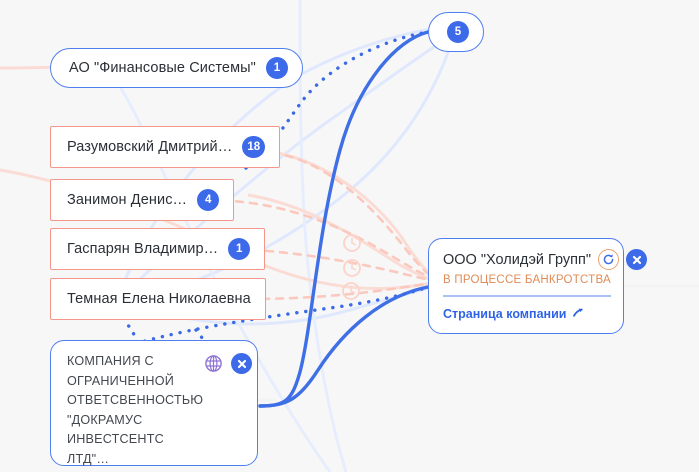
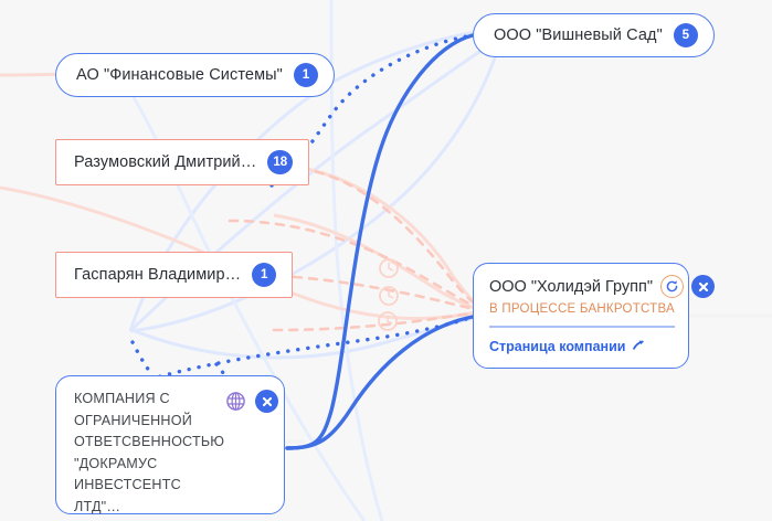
  АО "Финансовые Системы"
  1
+ ООО "Вишневый Сад"
  5
  Разумовский Дмитрий…
  18
- Занимон Денис…
- 4
  Гаспарян Владимир…
  1
- Темная Елена Николаевна
  ООО "Холидэй Групп"
  В ПРОЦЕССЕ БАНКРОТСТВА
  Страница компании
  КОМПАНИЯ С ОГРАНИЧЕННОЙ ОТВЕТСВЕННОСТЬЮ "ДОКРАМУС ИНВЕСТСЕНТС ЛТД"…
